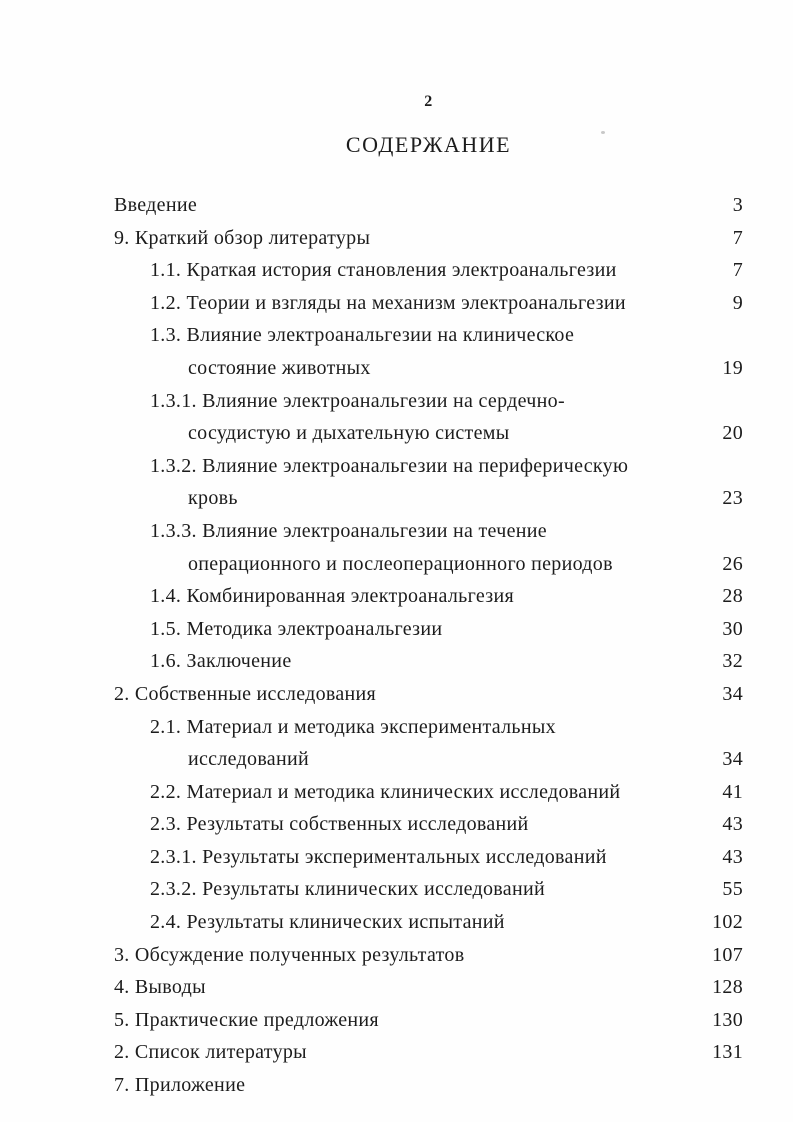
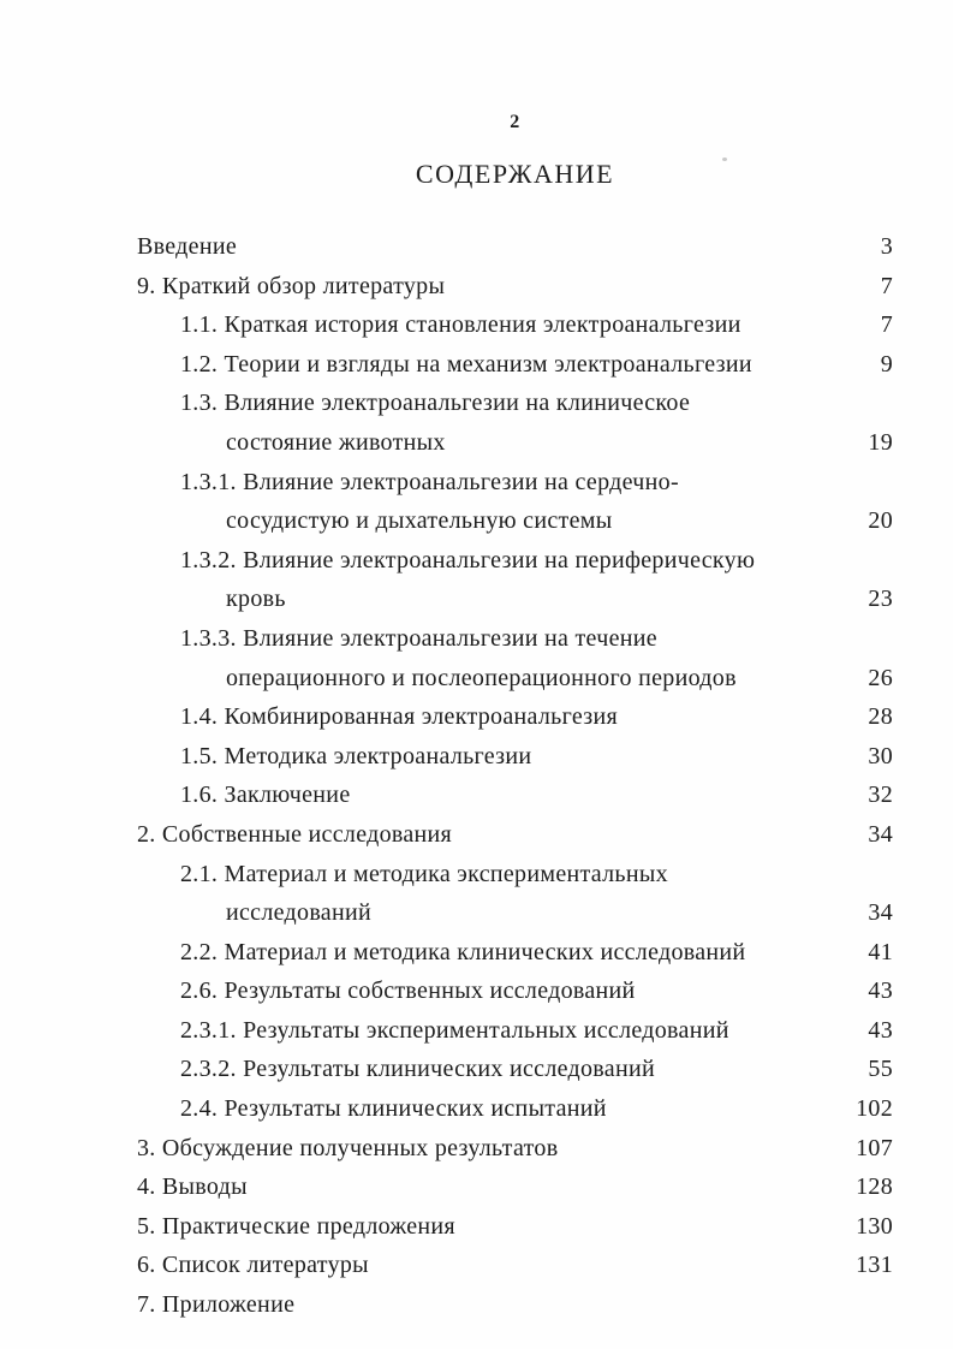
  2
  СОДЕРЖАНИЕ
  Введение
  3
  9. Краткий обзор литературы
  7
  1.1. Краткая история становления электроанальгезии
  7
  1.2. Теории и взгляды на механизм электроанальгезии
  9
  1.3. Влияние электроанальгезии на клиническое
  состояние животных
  19
  1.3.1. Влияние электроанальгезии на сердечно-
  сосудистую и дыхательную системы
  20
  1.3.2. Влияние электроанальгезии на периферическую
  кровь
  23
  1.3.3. Влияние электроанальгезии на течение
  операционного и послеоперационного периодов
  26
  1.4. Комбинированная электроанальгезия
  28
  1.5. Методика электроанальгезии
  30
  1.6. Заключение
  32
  2. Собственные исследования
  34
  2.1. Материал и методика экспериментальных
  исследований
  34
  2.2. Материал и методика клинических исследований
  41
- 2.3. Результаты собственных исследований
+ 2.6. Результаты собственных исследований
  43
  2.3.1. Результаты экспериментальных исследований
  43
  2.3.2. Результаты клинических исследований
  55
  2.4. Результаты клинических испытаний
  102
  3. Обсуждение полученных результатов
  107
  4. Выводы
  128
  5. Практические предложения
  130
- 2. Список литературы
+ 6. Список литературы
  131
  7. Приложение
